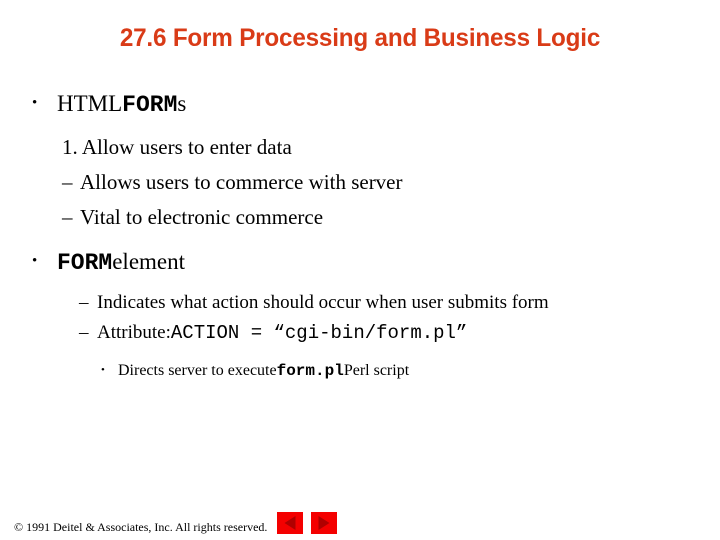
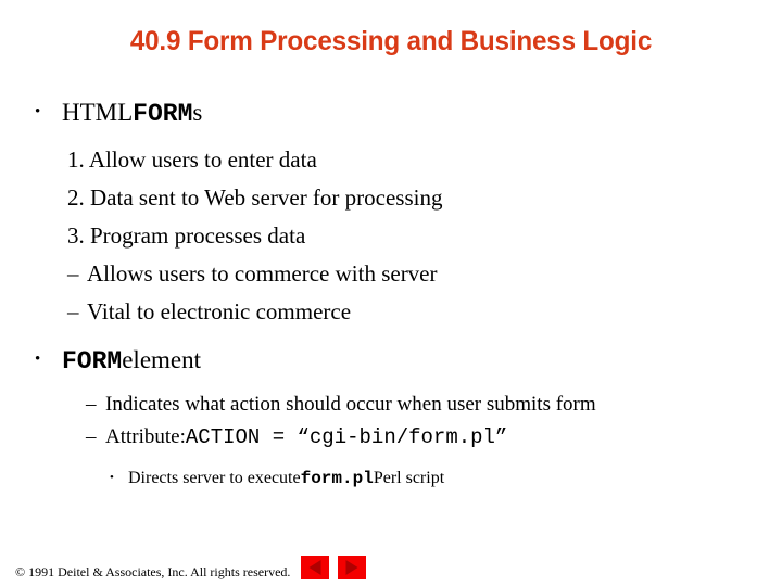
- 27.6 Form Processing and Business Logic
+ 40.9 Form Processing and Business Logic
  •
  HTML FORMs
  1. Allow users to enter data
+ 2. Data sent to Web server for processing
+ 3. Program processes data
  –
  Allows users to commerce with server
  –
  Vital to electronic commerce
  •
  FORM element
  –
  Indicates what action should occur when user submits form
  –
  Attribute: ACTION = “cgi-bin/form.pl”
  •
  Directs server to execute form.pl Perl script
  © 1991 Deitel & Associates, Inc. All rights reserved.
